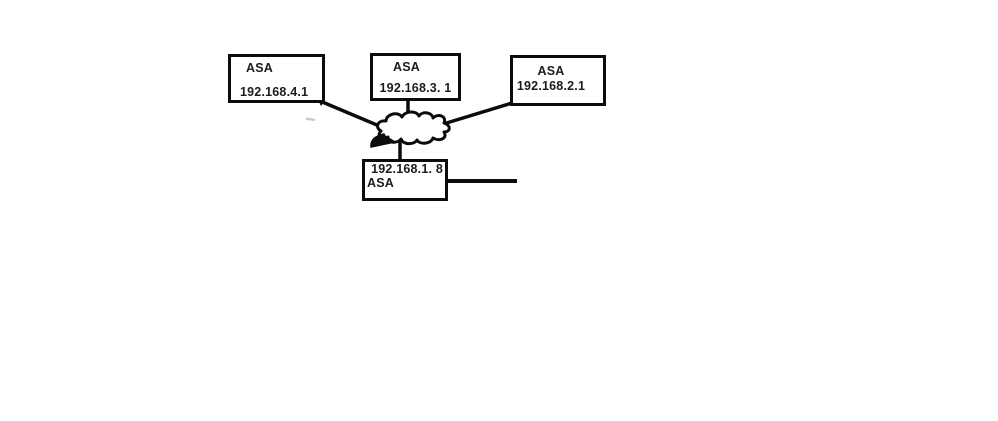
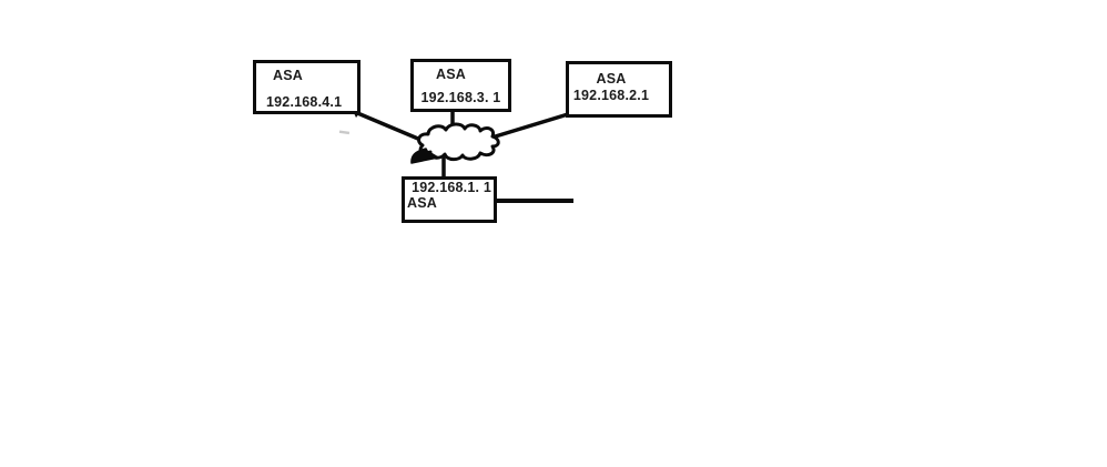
  ASA
  192.168.4.1
  ASA
  192.168.3. 1
  ASA
  192.168.2.1
- 192.168.1. 8
+ 192.168.1. 1
  ASA
